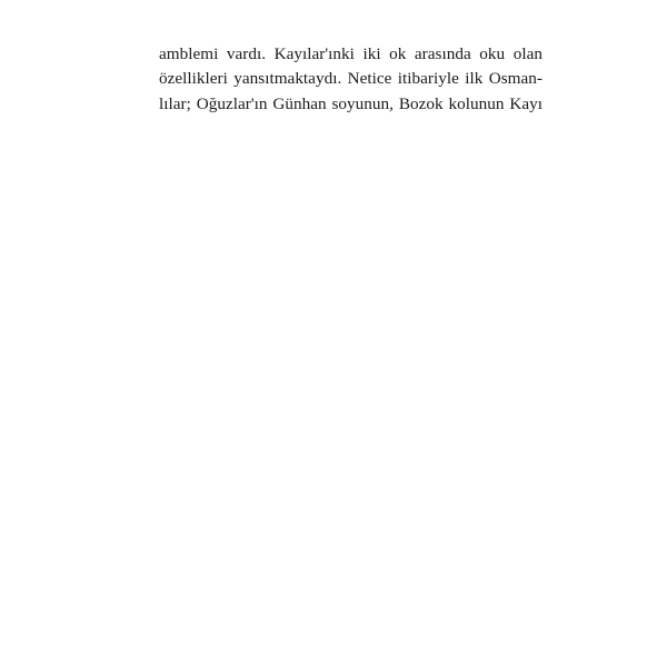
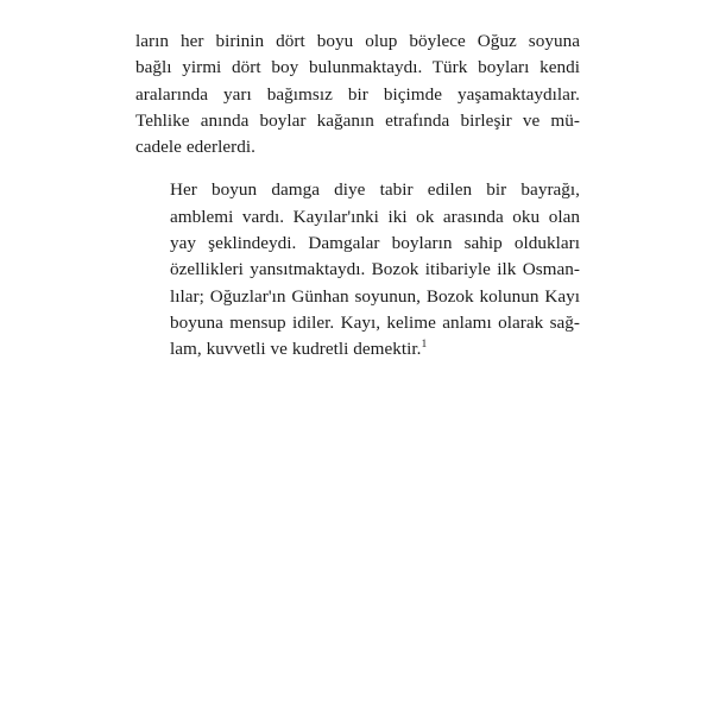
+ ların her birinin dört boyu olup böylece Oğuz soyuna
+ bağlı yirmi dört boy bulunmaktaydı. Türk boyları kendi
+ aralarında yarı bağımsız bir biçimde yaşamaktaydılar.
+ Tehlike anında boylar kağanın etrafında birleşir ve mü-
+ cadele ederlerdi.
+ Her boyun damga diye tabir edilen bir bayrağı,
  amblemi vardı. Kayılar'ınki iki ok arasında oku olan
+ yay şeklindeydi. Damgalar boyların sahip oldukları
- özellikleri yansıtmaktaydı. Netice itibariyle ilk Osman-
+ özellikleri yansıtmaktaydı. Bozok itibariyle ilk Osman-
  lılar; Oğuzlar'ın Günhan soyunun, Bozok kolunun Kayı
+ boyuna mensup idiler. Kayı, kelime anlamı olarak sağ-
+ lam, kuvvetli ve kudretli demektir.1
